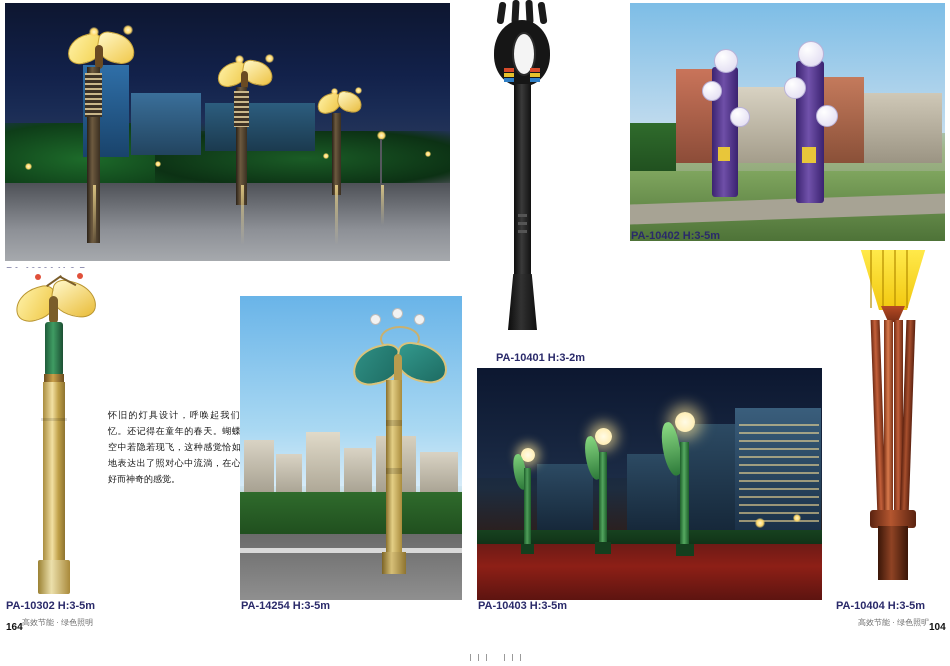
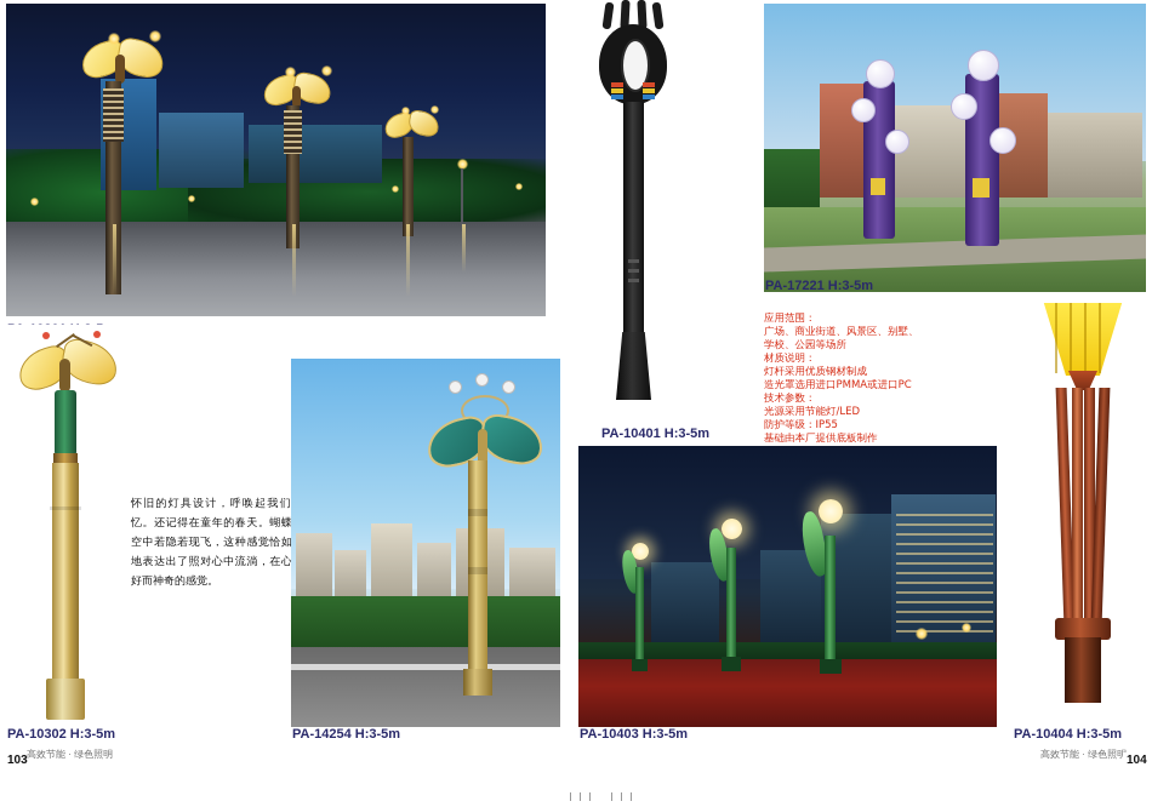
  PA-10302 H:3-5m
  怀旧的灯具设计，呼唤起我们忆。还记得在童年的春天。蝴蝶空中若隐若现飞，这种感觉恰如地表达出了照对心中流淌，在心好而神奇的感觉。
  PA-14254 H:3-5m
- PA-10401 H:3-2m
+ PA-10401 H:3-5m
- PA-10402 H:3-5m
+ PA-17221 H:3-5m
+ 应用范围：
+ 广场、商业街道、风景区、别墅、
+ 学校、公园等场所
+ 材质说明：
+ 灯杆采用优质钢材制成
+ 造光罩选用进口PMMA或进口PC
+ 技术参数：
+ 光源采用节能灯/LED
+ 防护等级：IP55
+ 基础由本厂提供底板制作
  PA-10403 H:3-5m
  PA-10404 H:3-5m
- 164
+ 103
  高效节能 · 绿色照明
  高效节能 · 绿色照
  104
